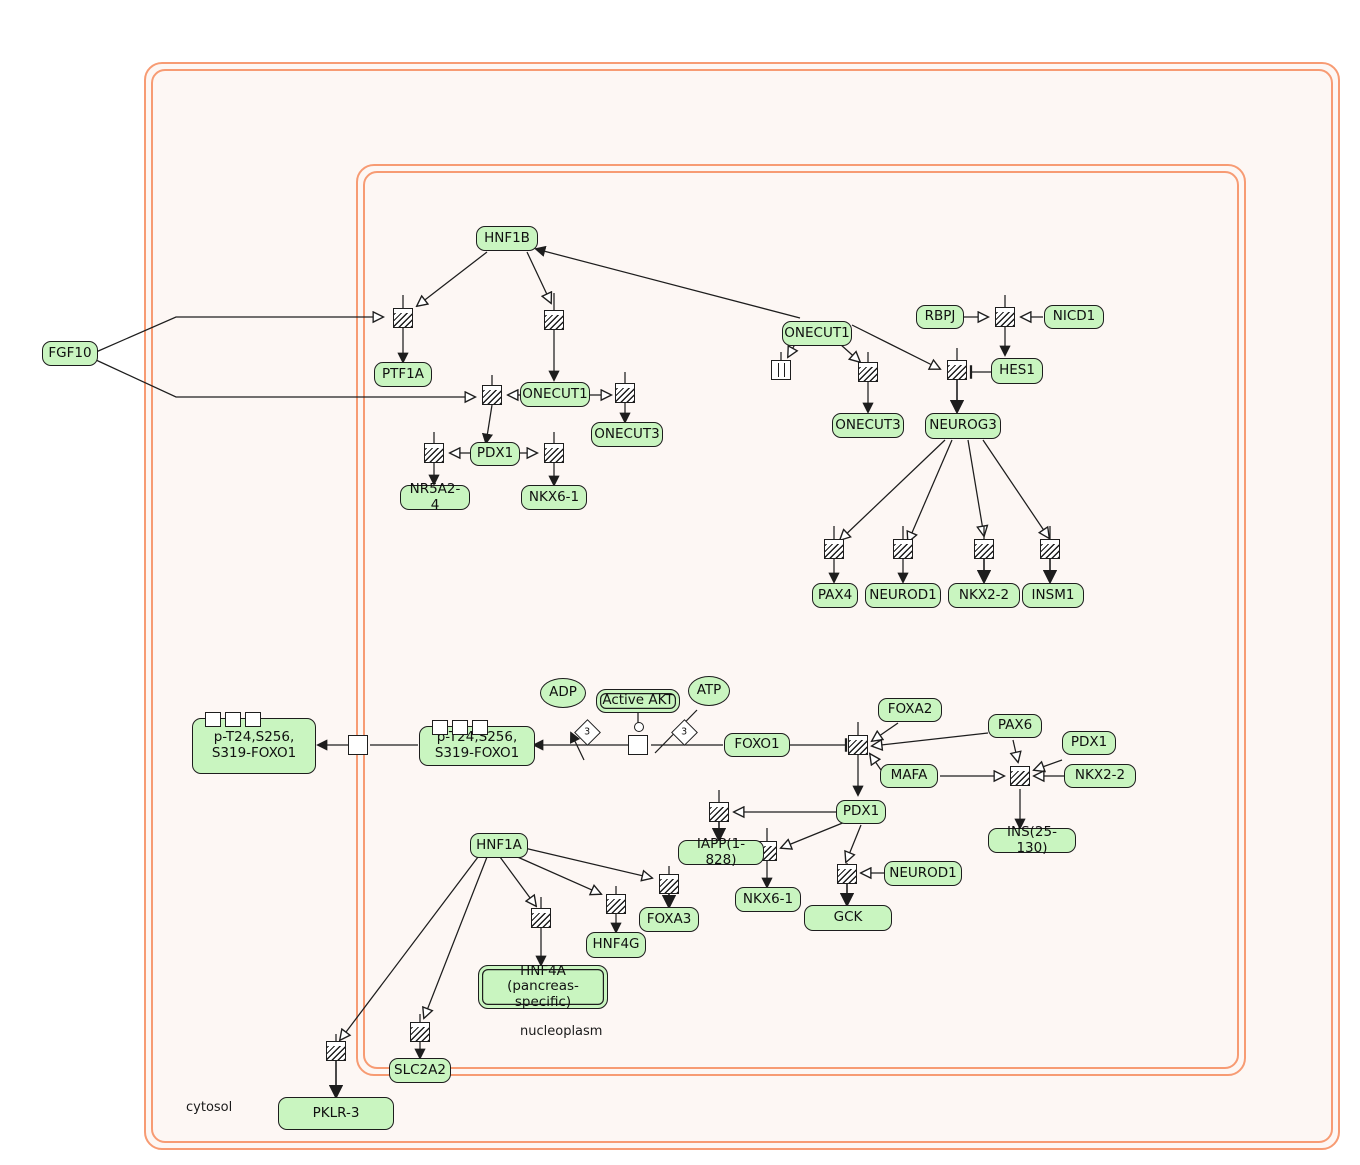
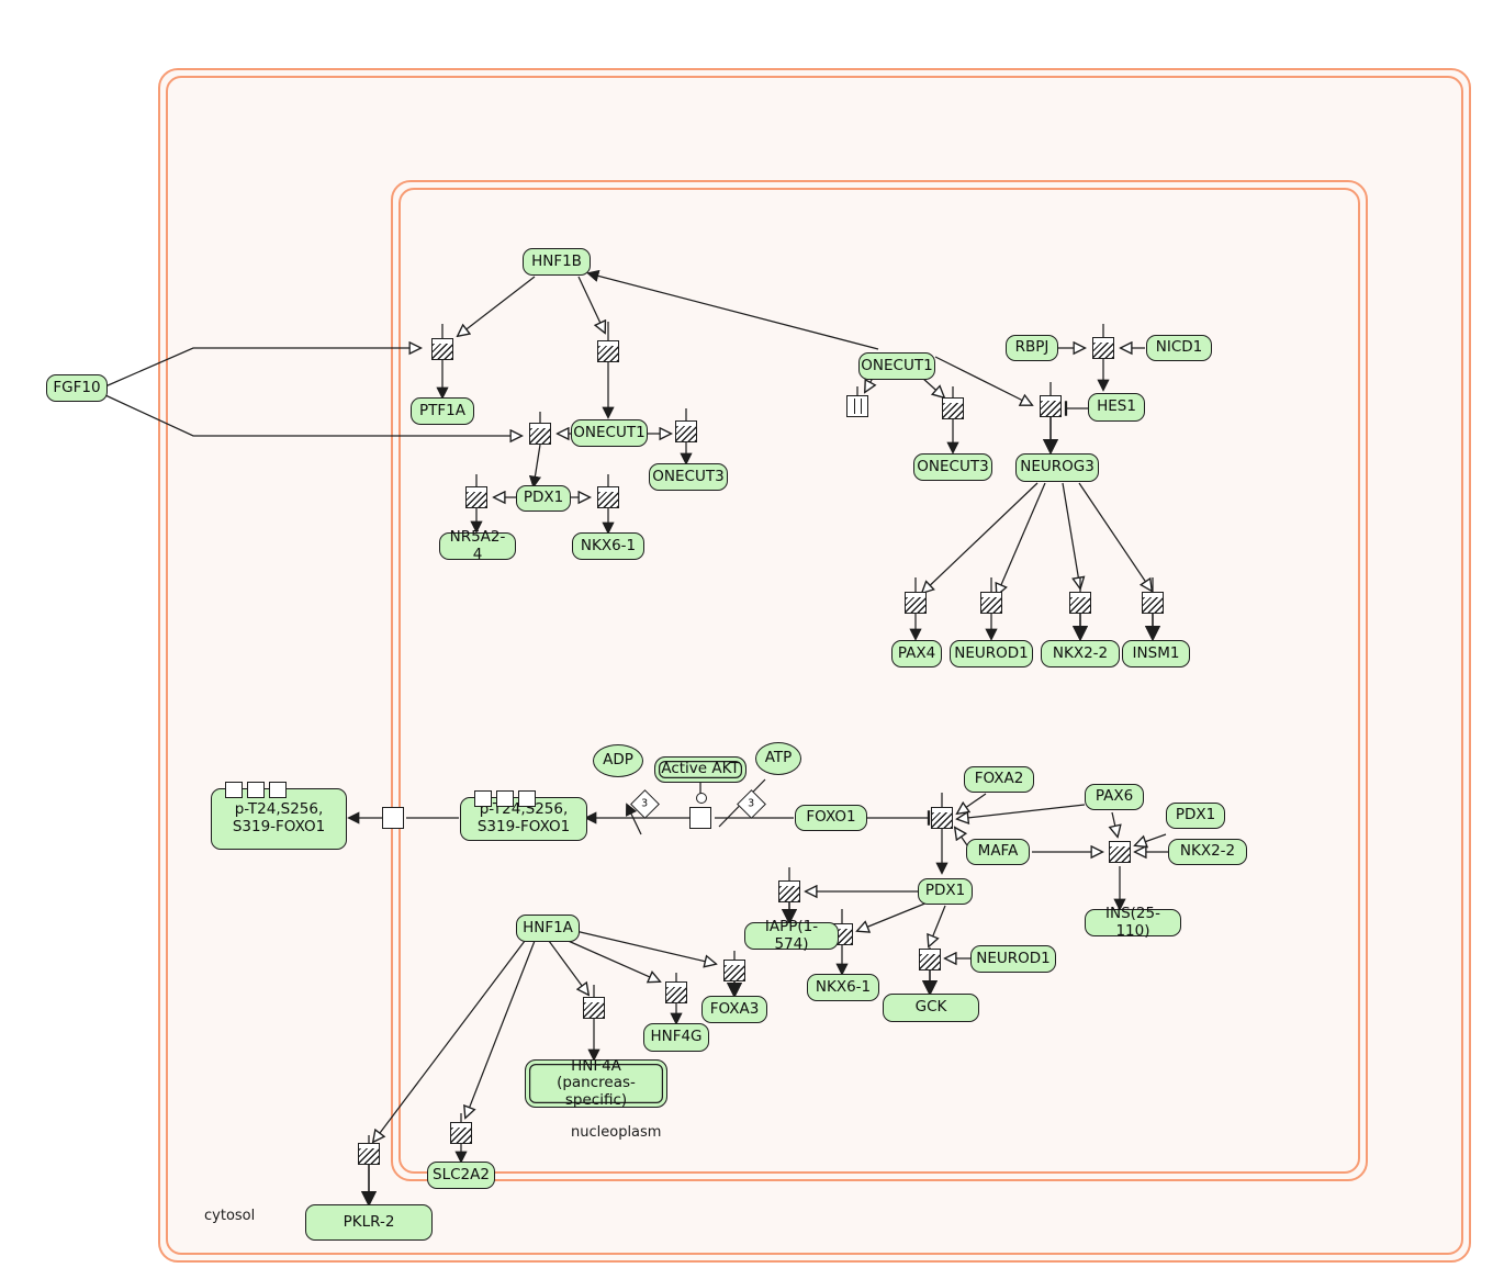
  cytosol
  nucleoplasm
  FGF10
  HNF1B
  PTF1A
  ONECUT1
  ONECUT3
  PDX1
  NR5A2-4
  NKX6-1
  ONECUT1
  ONECUT3
  RBPJ
  NICD1
  HES1
  NEUROG3
  PAX4
  NEUROD1
  NKX2-2
  INSM1
  ADP
  ATP
  Active AKT
  FOXO1
  p-T24,S256,
  S319-FOXO1
  p-T24,S256,
  S319-FOXO1
  FOXA2
  PAX6
  PDX1
  MAFA
  NKX2-2
- INS(25-130)
+ INS(25-110)
  PDX1
- IAPP(1-828)
+ IAPP(1-574)
  NKX6-1
  NEUROD1
  GCK
  HNF1A
  FOXA3
  HNF4G
  HNF4A (pancreas-
  specific)
  SLC2A2
- PKLR-3
+ PKLR-2
